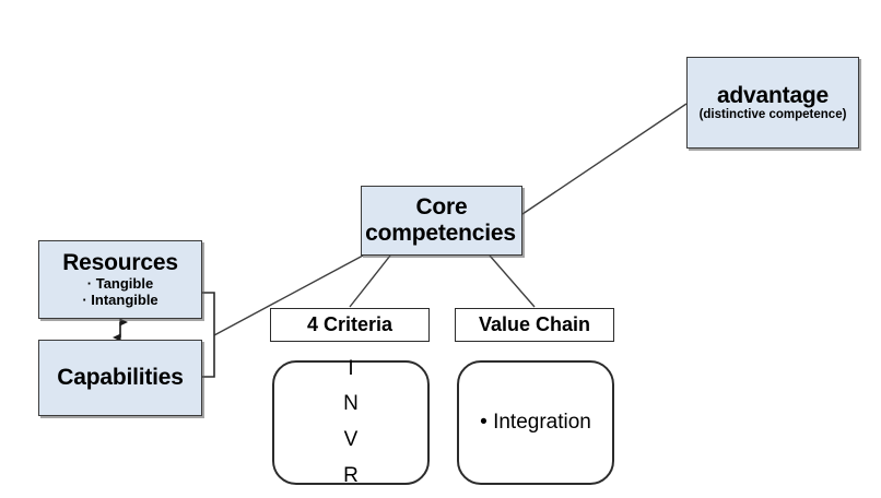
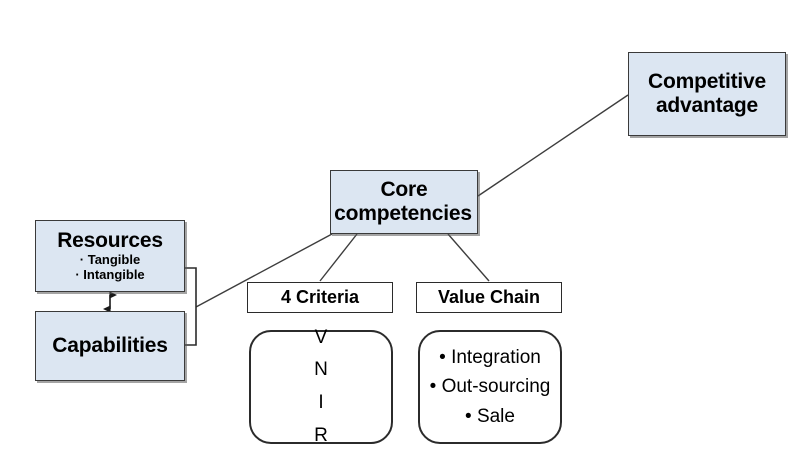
+ Competitive
  advantage
- (distinctive competence)
  Core
  competencies
  Resources
  · Tangible
  · Intangible
  Capabilities
  4 Criteria
  Value Chain
- I
+ V
  N
- V
+ I
  R
  • Integration
+ • Out-sourcing
+ • Sale
